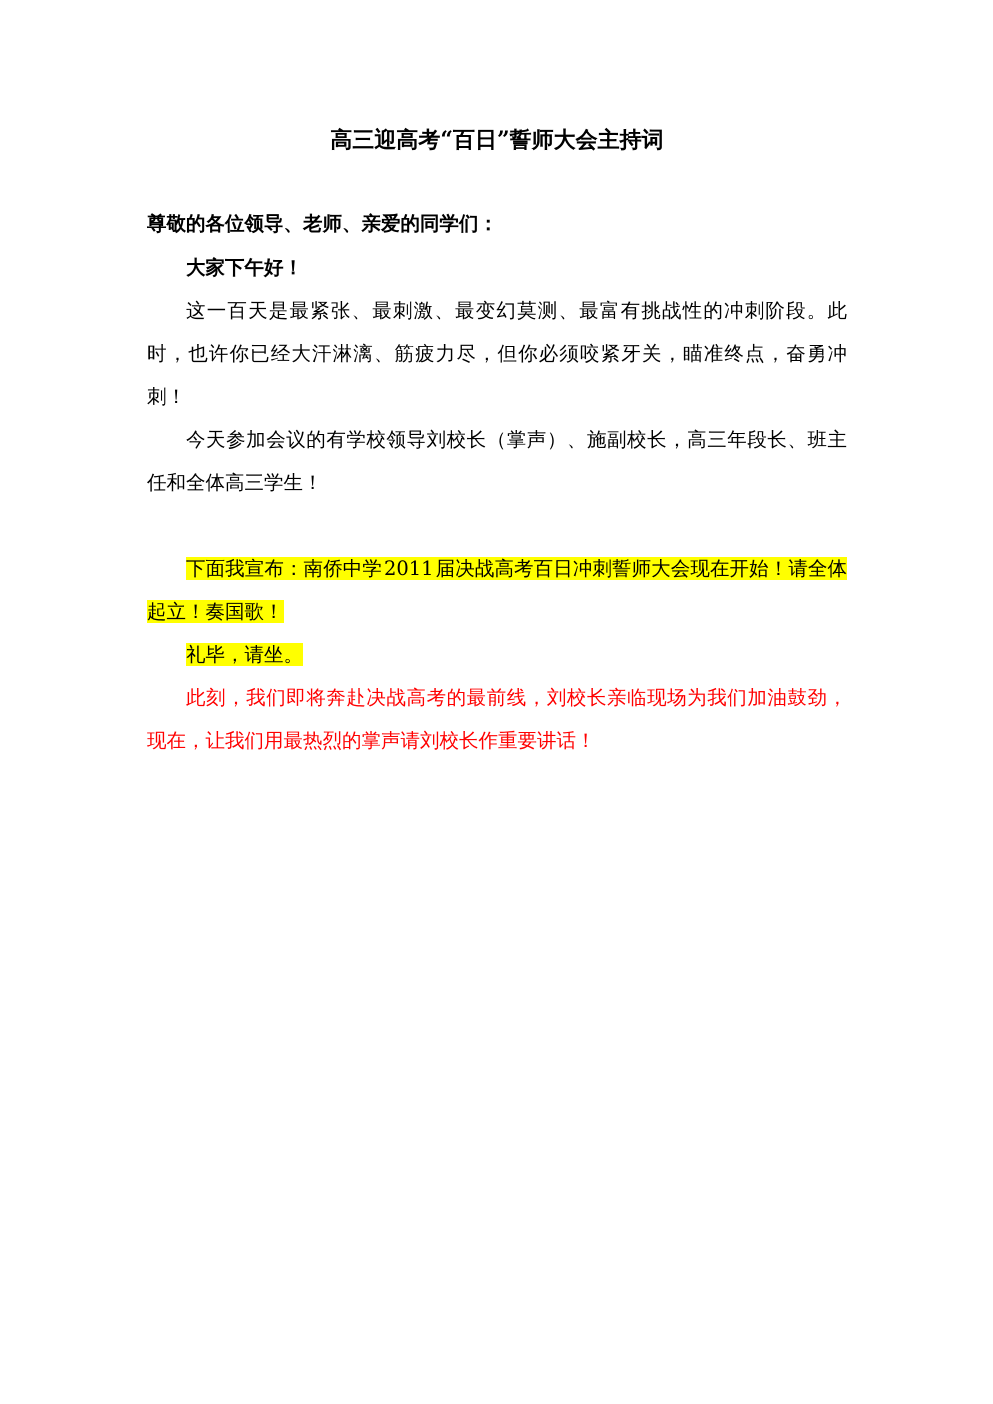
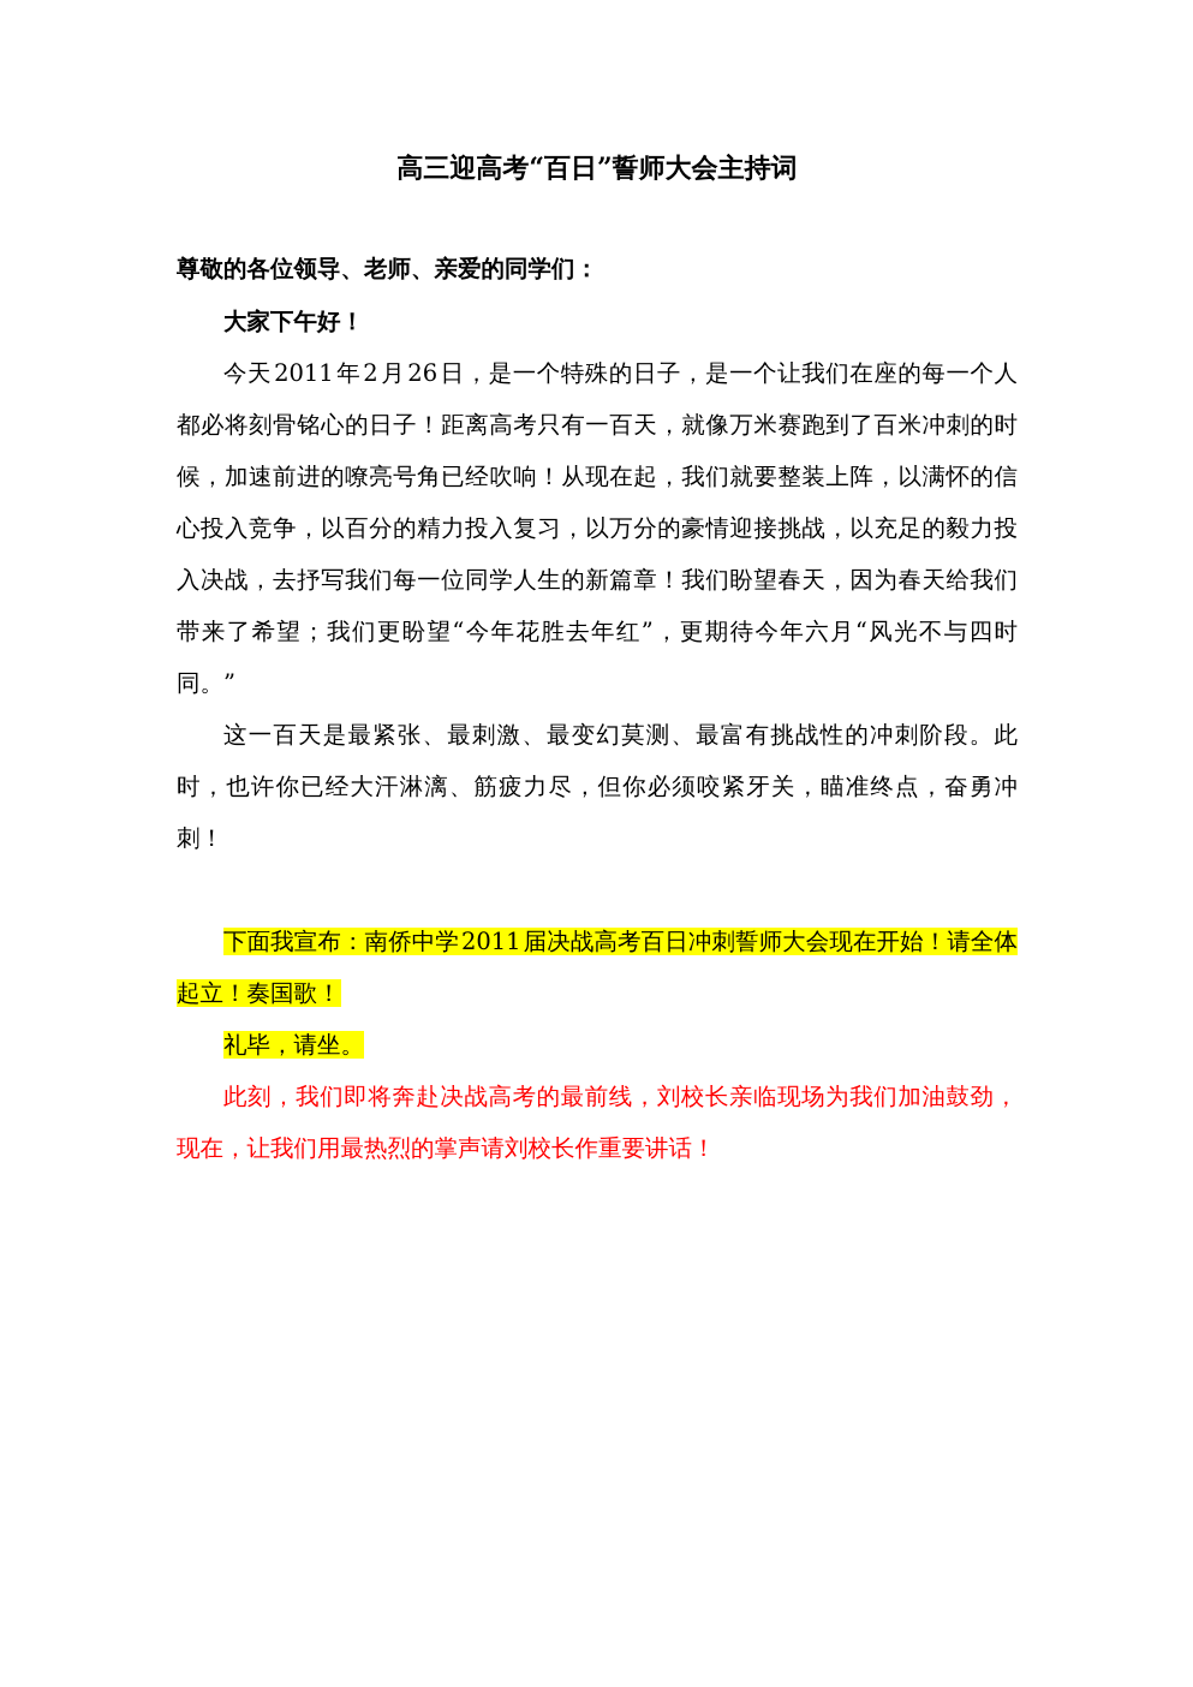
  高三迎高考“百日”誓师大会主持词
  尊敬的各位领导、老师、亲爱的同学们：
  大家下午好！
+ 今天2011年2月26日，是一个特殊的日子，是一个让我们在座的每一个人都必将刻骨铭心的日子！距离高考只有一百天，就像万米赛跑到了百米冲刺的时候，加速前进的嘹亮号角已经吹响！从现在起，我们就要整装上阵，以满怀的信心投入竞争，以百分的精力投入复习，以万分的豪情迎接挑战，以充足的毅力投入决战，去抒写我们每一位同学人生的新篇章！我们盼望春天，因为春天给我们带来了希望；我们更盼望“今年花胜去年红”，更期待今年六月“风光不与四时同。”
  这一百天是最紧张、最刺激、最变幻莫测、最富有挑战性的冲刺阶段。此时，也许你已经大汗淋漓、筋疲力尽，但你必须咬紧牙关，瞄准终点，奋勇冲刺！
- 今天参加会议的有学校领导刘校长（掌声）、施副校长，高三年段长、班主任和全体高三学生！
  下面我宣布：南侨中学2011届决战高考百日冲刺誓师大会现在开始！请全体起立！奏国歌！
  礼毕，请坐。
  此刻，我们即将奔赴决战高考的最前线，刘校长亲临现场为我们加油鼓劲，现在，让我们用最热烈的掌声请刘校长作重要讲话！
